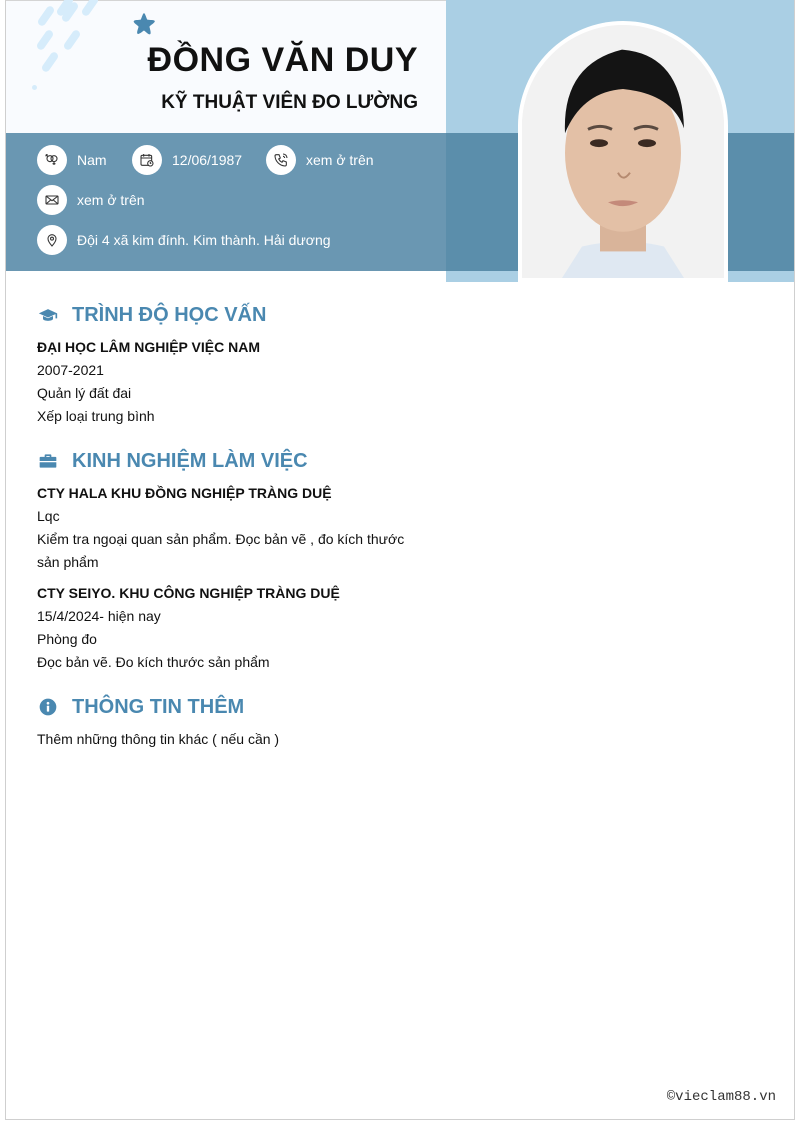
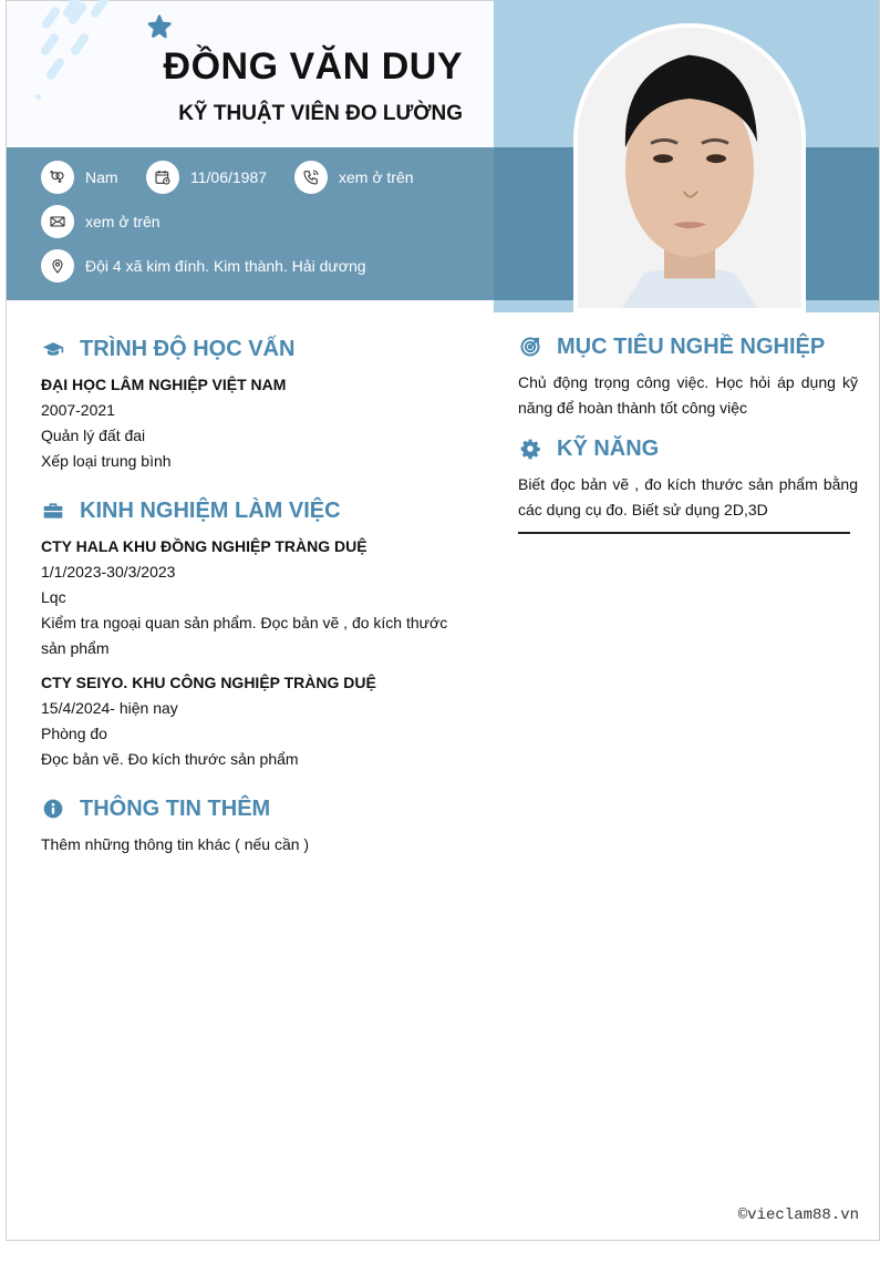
  ĐỒNG VĂN DUY
  KỸ THUẬT VIÊN ĐO LƯỜNG
  Nam
- 12/06/1987
+ 11/06/1987
  xem ở trên
  xem ở trên
  Đội 4 xã kim đính. Kim thành. Hải dương
  TRÌNH ĐỘ HỌC VẤN
- ĐẠI HỌC LÂM NGHIỆP VIỆC NAM
+ ĐẠI HỌC LÂM NGHIỆP VIỆT NAM
  2007-2021
  Quản lý đất đai
  Xếp loại trung bình
  KINH NGHIỆM LÀM VIỆC
  CTY HALA KHU ĐỒNG NGHIỆP TRÀNG DUỆ
+ 1/1/2023-30/3/2023
  Lqc
  Kiểm tra ngoại quan sản phẩm. Đọc bản vẽ , đo kích thước sản phẩm
  CTY SEIYO. KHU CÔNG NGHIỆP TRÀNG DUỆ
  15/4/2024- hiện nay
  Phòng đo
  Đọc bản vẽ. Đo kích thước sản phẩm
  THÔNG TIN THÊM
  Thêm những thông tin khác ( nếu cần )
+ MỤC TIÊU NGHỀ NGHIỆP
+ Chủ động trọng công việc. Học hỏi áp dụng kỹ năng để hoàn thành tốt công việc
+ KỸ NĂNG
+ Biết đọc bản vẽ , đo kích thước sản phẩm bằng các dụng cụ đo. Biết sử dụng 2D,3D
  ©vieclam88.vn
